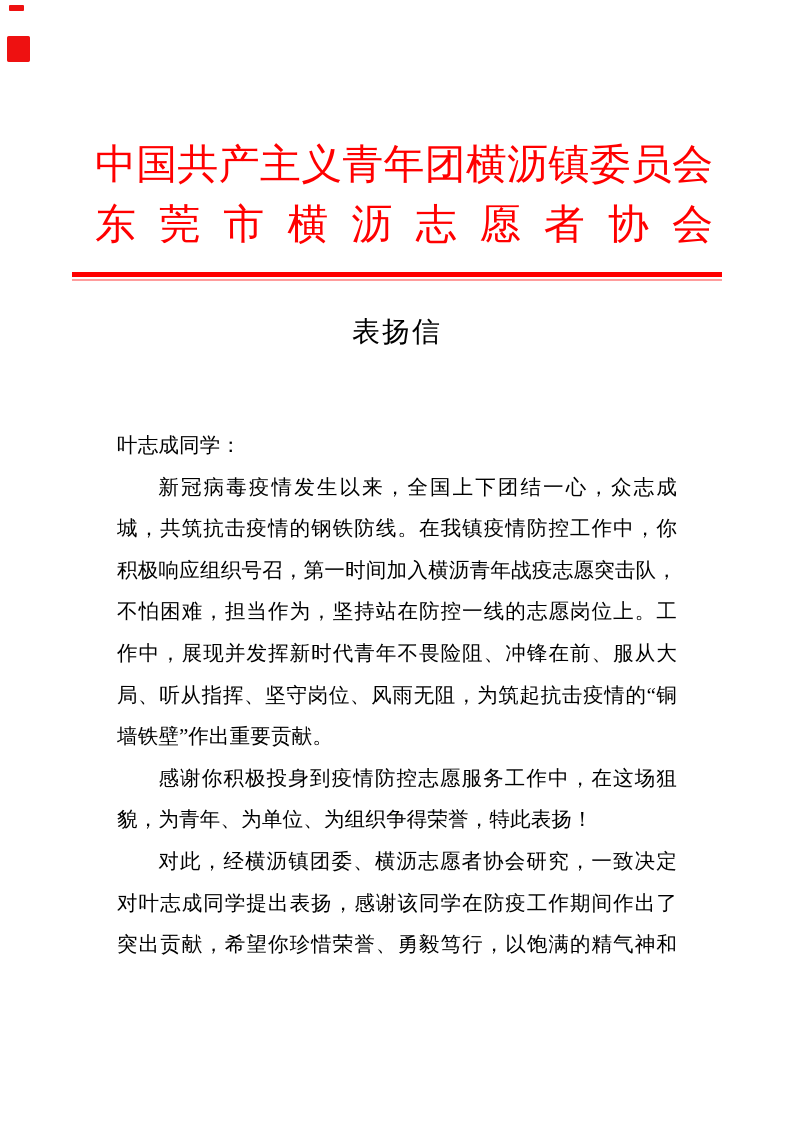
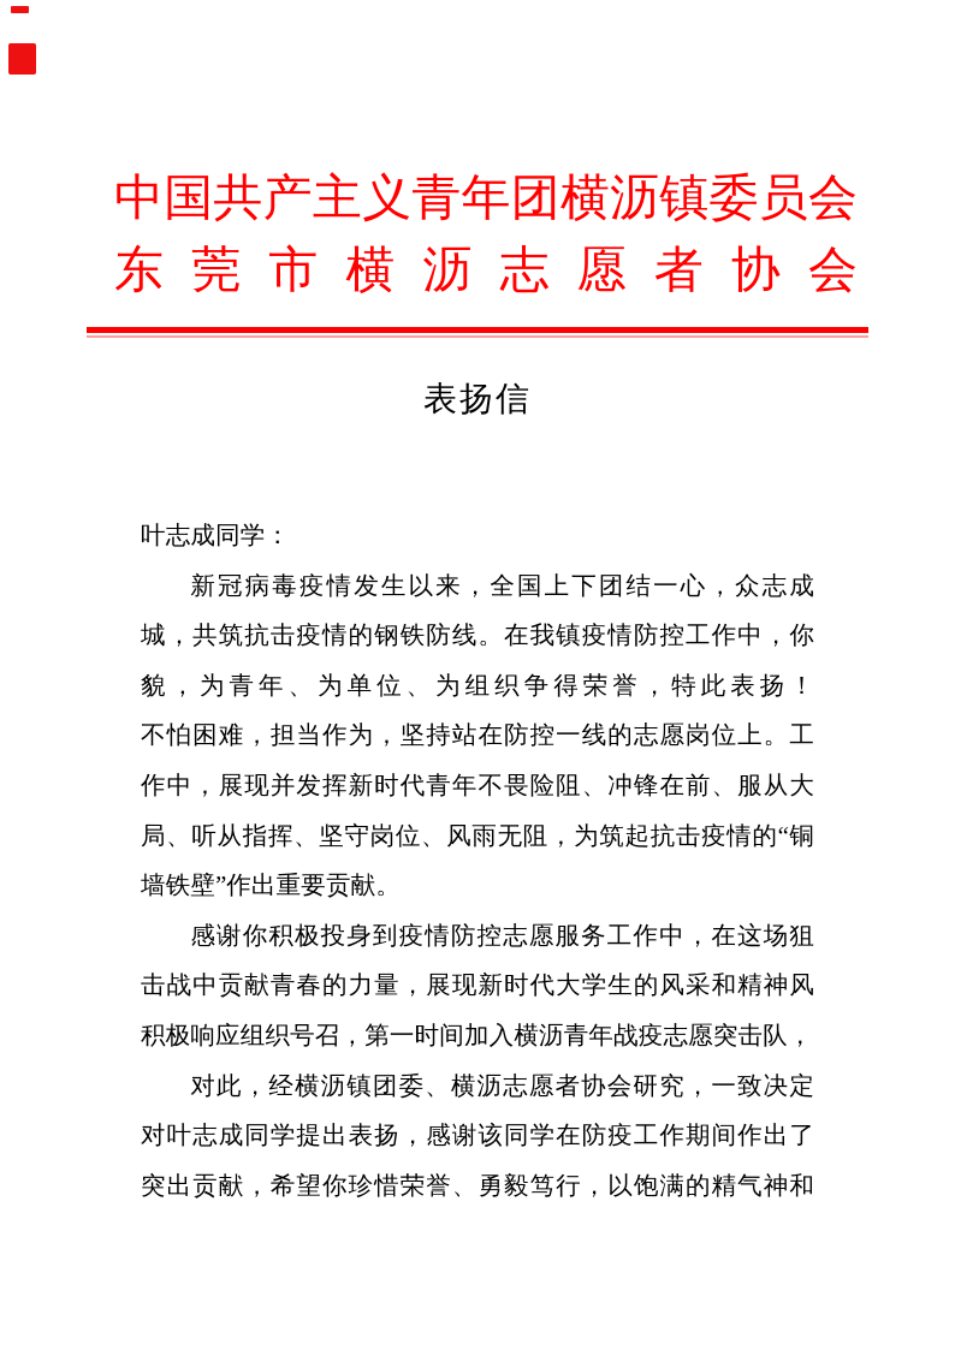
  中国共产主义青年团横沥镇委员会
  东莞市横沥志愿者协会
  表扬信
  叶志成同学：
  新冠病毒疫情发生以来，全国上下团结一心，众志成
  城，共筑抗击疫情的钢铁防线。在我镇疫情防控工作中，你
- 积极响应组织号召，第一时间加入横沥青年战疫志愿突击队，
+ 貌，为青年、为单位、为组织争得荣誉，特此表扬！
  不怕困难，担当作为，坚持站在防控一线的志愿岗位上。工
  作中，展现并发挥新时代青年不畏险阻、冲锋在前、服从大
  局、听从指挥、坚守岗位、风雨无阻，为筑起抗击疫情的“铜
  墙铁壁”作出重要贡献。
  感谢你积极投身到疫情防控志愿服务工作中，在这场狙
+ 击战中贡献青春的力量，展现新时代大学生的风采和精神风
- 貌，为青年、为单位、为组织争得荣誉，特此表扬！
+ 积极响应组织号召，第一时间加入横沥青年战疫志愿突击队，
  对此，经横沥镇团委、横沥志愿者协会研究，一致决定
  对叶志成同学提出表扬，感谢该同学在防疫工作期间作出了
  突出贡献，希望你珍惜荣誉、勇毅笃行，以饱满的精气神和
